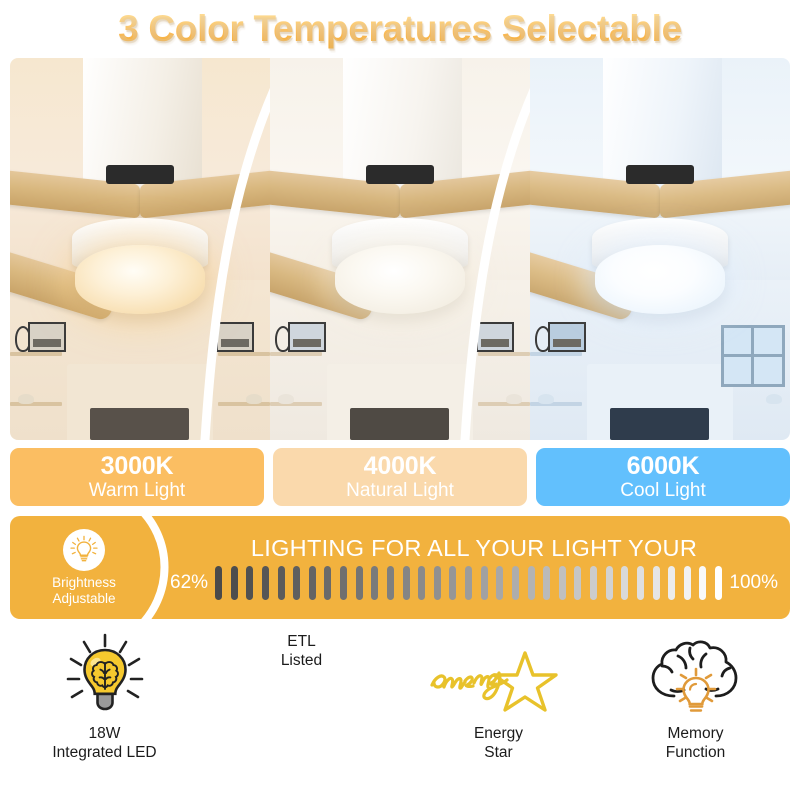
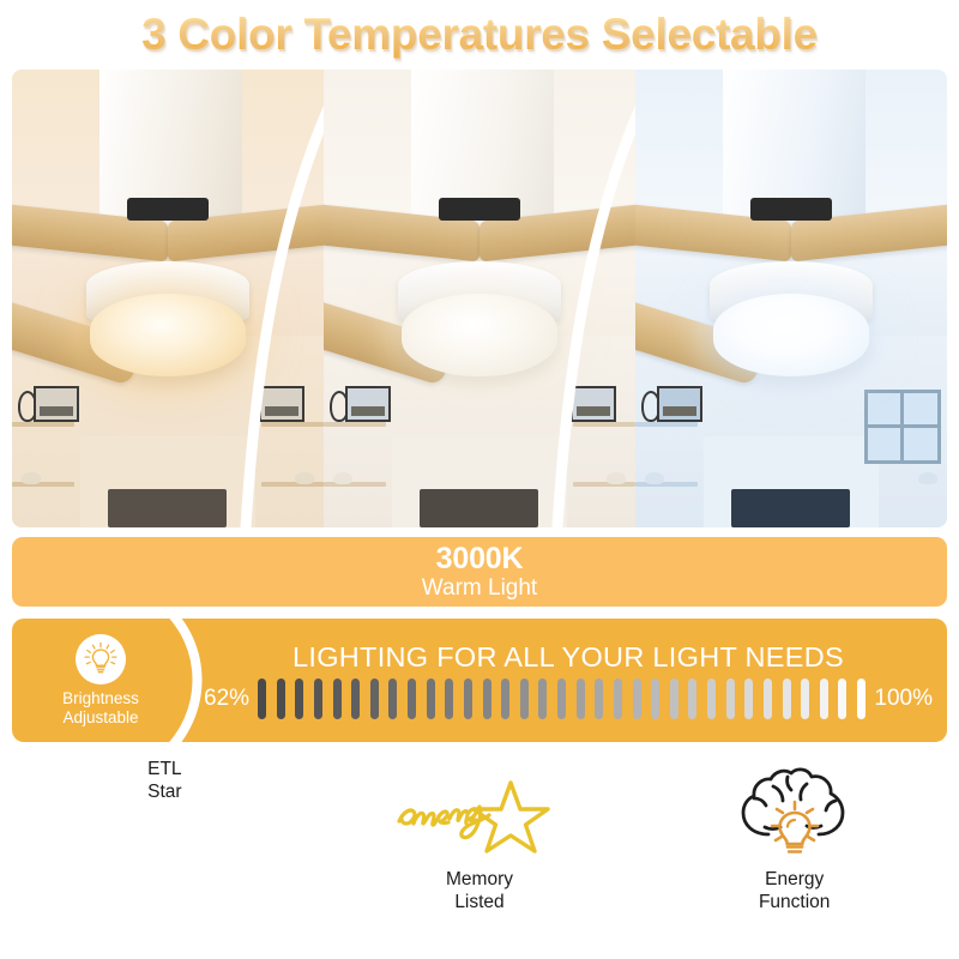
  3 Color Temperatures Selectable
  3000K
  Warm Light
- 4000K
- Natural Light
- 6000K
- Cool Light
  Brightness
  Adjustable
- LIGHTING FOR ALL YOUR LIGHT YOUR
+ LIGHTING FOR ALL YOUR LIGHT NEEDS
  62%
  100%
- 18W
- Integrated LED
  ETL
- Listed
+ Star
- Energy
+ Memory
- Star
+ Listed
- Memory
+ Energy
  Function
